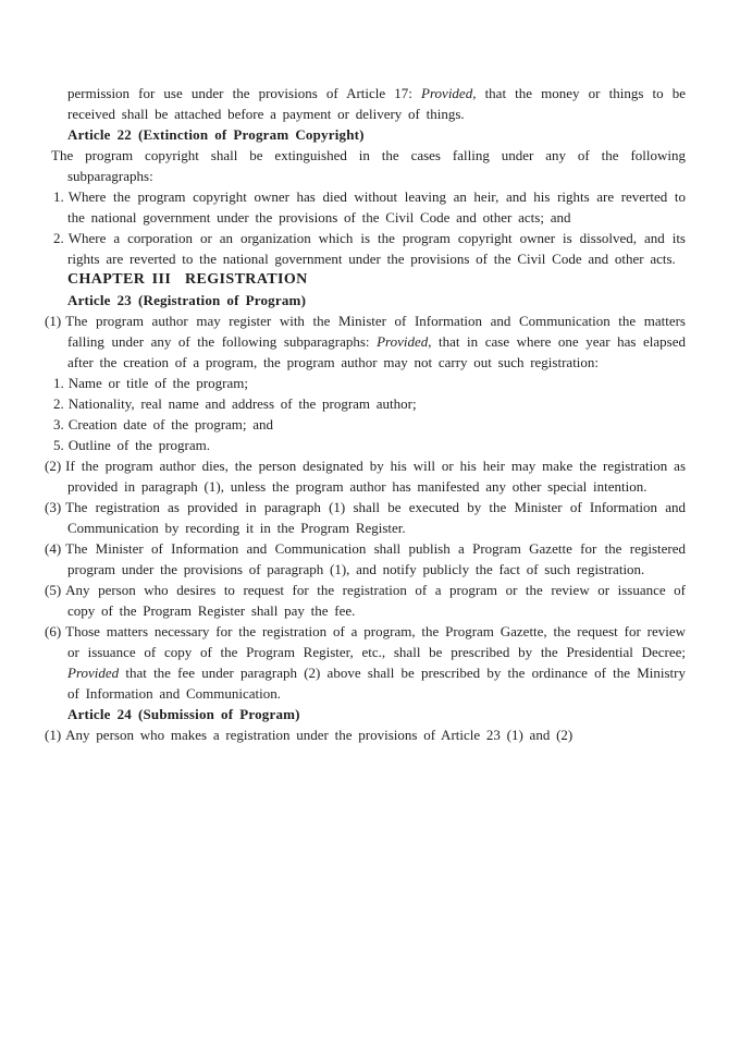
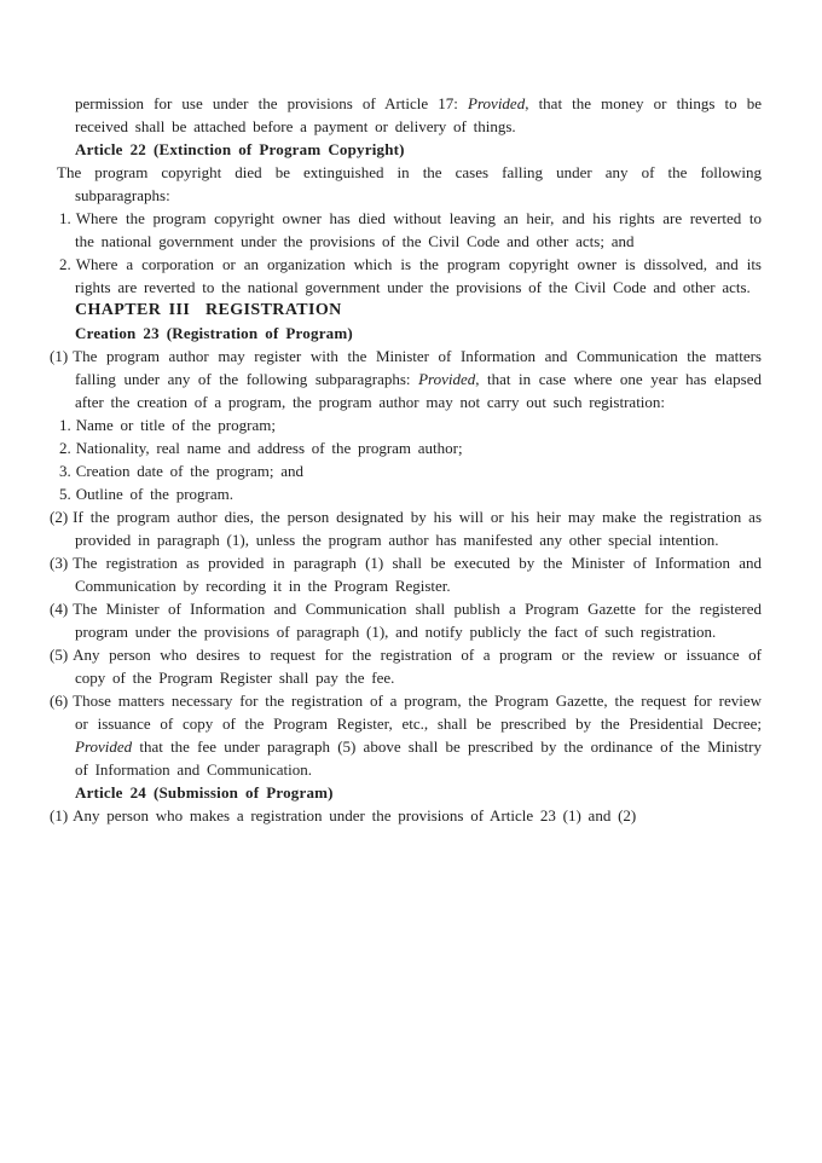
  permission for use under the provisions of Article 17: Provided, that the money or things to be received shall be attached before a payment or delivery of things.
  Article 22 (Extinction of Program Copyright)
- The program copyright shall be extinguished in the cases falling under any of the following subparagraphs:
+ The program copyright died be extinguished in the cases falling under any of the following subparagraphs:
  1. Where the program copyright owner has died without leaving an heir, and his rights are reverted to the national government under the provisions of the Civil Code and other acts; and
  2. Where a corporation or an organization which is the program copyright owner is dissolved, and its rights are reverted to the national government under the provisions of the Civil Code and other acts.
  CHAPTER III REGISTRATION
- Article 23 (Registration of Program)
+ Creation 23 (Registration of Program)
  (1) The program author may register with the Minister of Information and Communication the matters falling under any of the following subparagraphs: Provided, that in case where one year has elapsed after the creation of a program, the program author may not carry out such registration:
  1. Name or title of the program;
  2. Nationality, real name and address of the program author;
  3. Creation date of the program; and
  5. Outline of the program.
  (2) If the program author dies, the person designated by his will or his heir may make the registration as provided in paragraph (1), unless the program author has manifested any other special intention.
  (3) The registration as provided in paragraph (1) shall be executed by the Minister of Information and Communication by recording it in the Program Register.
  (4) The Minister of Information and Communication shall publish a Program Gazette for the registered program under the provisions of paragraph (1), and notify publicly the fact of such registration.
  (5) Any person who desires to request for the registration of a program or the review or issuance of copy of the Program Register shall pay the fee.
- (6) Those matters necessary for the registration of a program, the Program Gazette, the request for review or issuance of copy of the Program Register, etc., shall be prescribed by the Presidential Decree; Provided that the fee under paragraph (2) above shall be prescribed by the ordinance of the Ministry of Information and Communication.
+ (6) Those matters necessary for the registration of a program, the Program Gazette, the request for review or issuance of copy of the Program Register, etc., shall be prescribed by the Presidential Decree; Provided that the fee under paragraph (5) above shall be prescribed by the ordinance of the Ministry of Information and Communication.
  Article 24 (Submission of Program)
  (1) Any person who makes a registration under the provisions of Article 23 (1) and (2)
